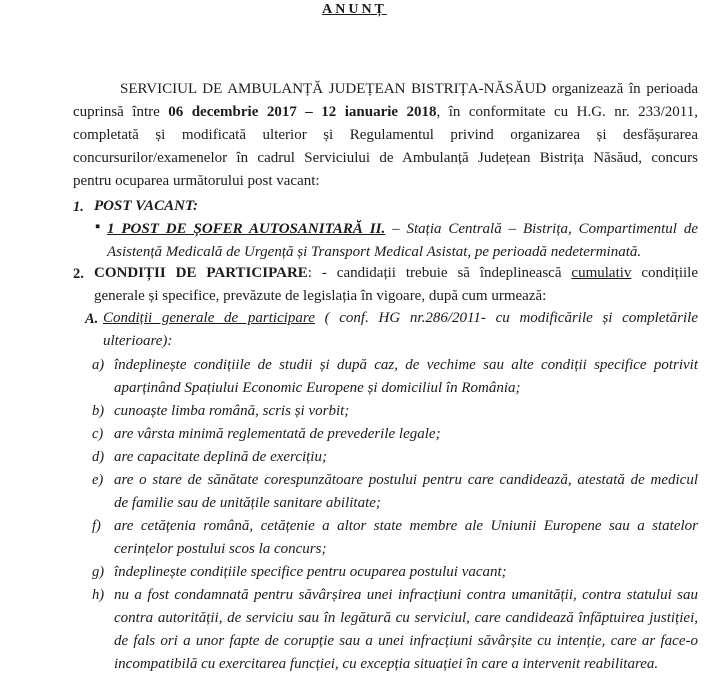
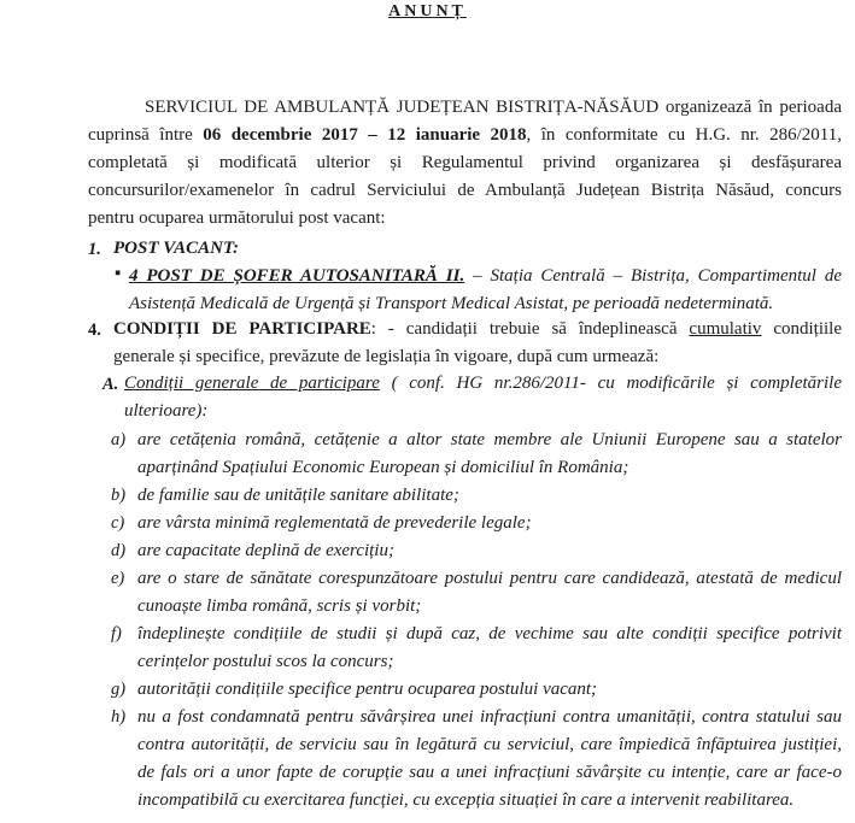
  ANUNȚ
  SERVICIUL DE AMBULANȚĂ JUDEȚEAN BISTRIȚA-NĂSĂUD organizează în perioada
- cuprinsă între 06 decembrie 2017 – 12 ianuarie 2018, în conformitate cu H.G. nr. 233/2011,
+ cuprinsă între 06 decembrie 2017 – 12 ianuarie 2018, în conformitate cu H.G. nr. 286/2011,
  completată și modificată ulterior și Regulamentul privind organizarea și desfășurarea
  concursurilor/examenelor în cadrul Serviciului de Ambulanță Județean Bistrița Năsăud, concurs
  pentru ocuparea următorului post vacant:
  1.
  POST VACANT:
  ▪
- 1 POST DE ȘOFER AUTOSANITARĂ II. – Stația Centrală – Bistrița, Compartimentul de
+ 4 POST DE ȘOFER AUTOSANITARĂ II. – Stația Centrală – Bistrița, Compartimentul de
  Asistență Medicală de Urgență și Transport Medical Asistat, pe perioadă nedeterminată.
- 2.
+ 4.
  CONDIȚII DE PARTICIPARE: - candidații trebuie să îndeplinească cumulativ condițiile
  generale și specifice, prevăzute de legislația în vigoare, după cum urmează:
  A.
  Condiții generale de participare ( conf. HG nr.286/2011- cu modificările și completările
  ulterioare):
  a)
- îndeplinește condițiile de studii și după caz, de vechime sau alte condiții specifice potrivit
+ are cetățenia română, cetățenie a altor state membre ale Uniunii Europene sau a statelor
- aparținând Spațiului Economic Europene și domiciliul în România;
+ aparținând Spațiului Economic European și domiciliul în România;
  b)
- cunoaște limba română, scris și vorbit;
+ de familie sau de unitățile sanitare abilitate;
  c)
  are vârsta minimă reglementată de prevederile legale;
  d)
  are capacitate deplină de exercițiu;
  e)
  are o stare de sănătate corespunzătoare postului pentru care candidează, atestată de medicul
- de familie sau de unitățile sanitare abilitate;
+ cunoaște limba română, scris și vorbit;
  f)
- are cetățenia română, cetățenie a altor state membre ale Uniunii Europene sau a statelor
+ îndeplinește condițiile de studii și după caz, de vechime sau alte condiții specifice potrivit
  cerințelor postului scos la concurs;
  g)
- îndeplinește condițiile specifice pentru ocuparea postului vacant;
+ autorității condițiile specifice pentru ocuparea postului vacant;
  h)
  nu a fost condamnată pentru săvârșirea unei infracțiuni contra umanității, contra statului sau
- contra autorității, de serviciu sau în legătură cu serviciul, care candidează înfăptuirea justiției,
+ contra autorității, de serviciu sau în legătură cu serviciul, care împiedică înfăptuirea justiției,
  de fals ori a unor fapte de corupție sau a unei infracțiuni săvârșite cu intenție, care ar face-o
  incompatibilă cu exercitarea funcției, cu excepția situației în care a intervenit reabilitarea.
